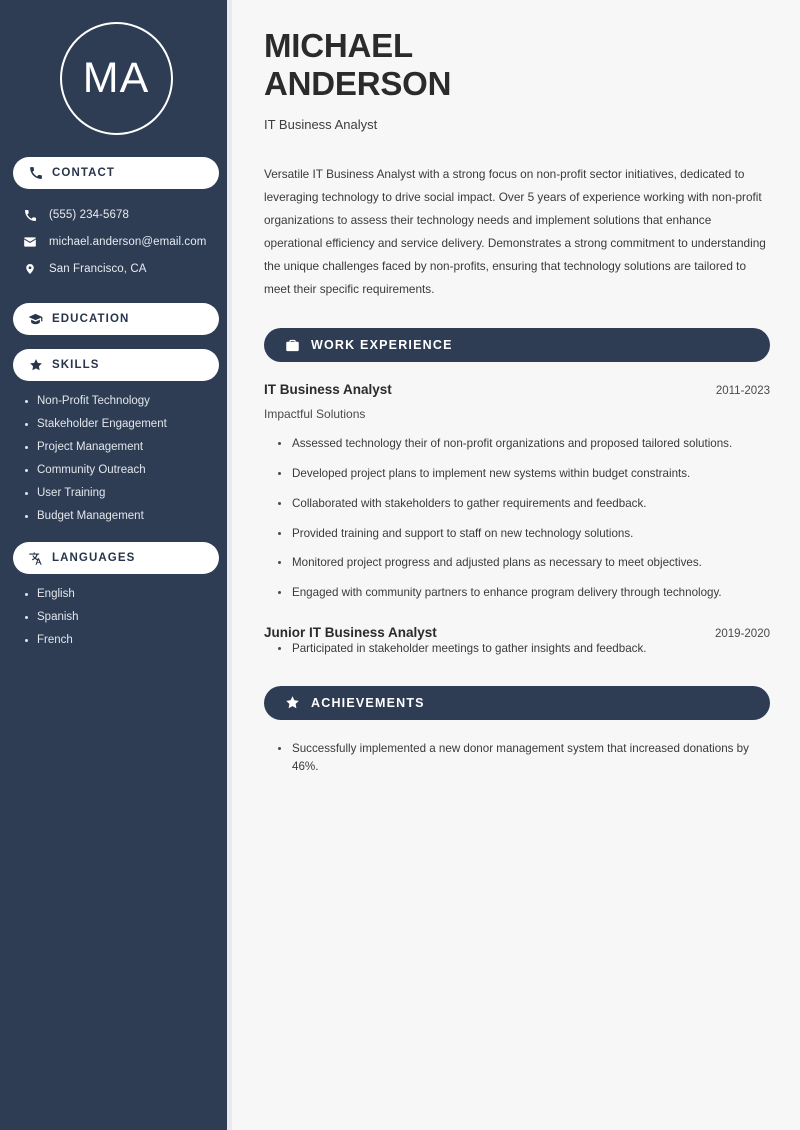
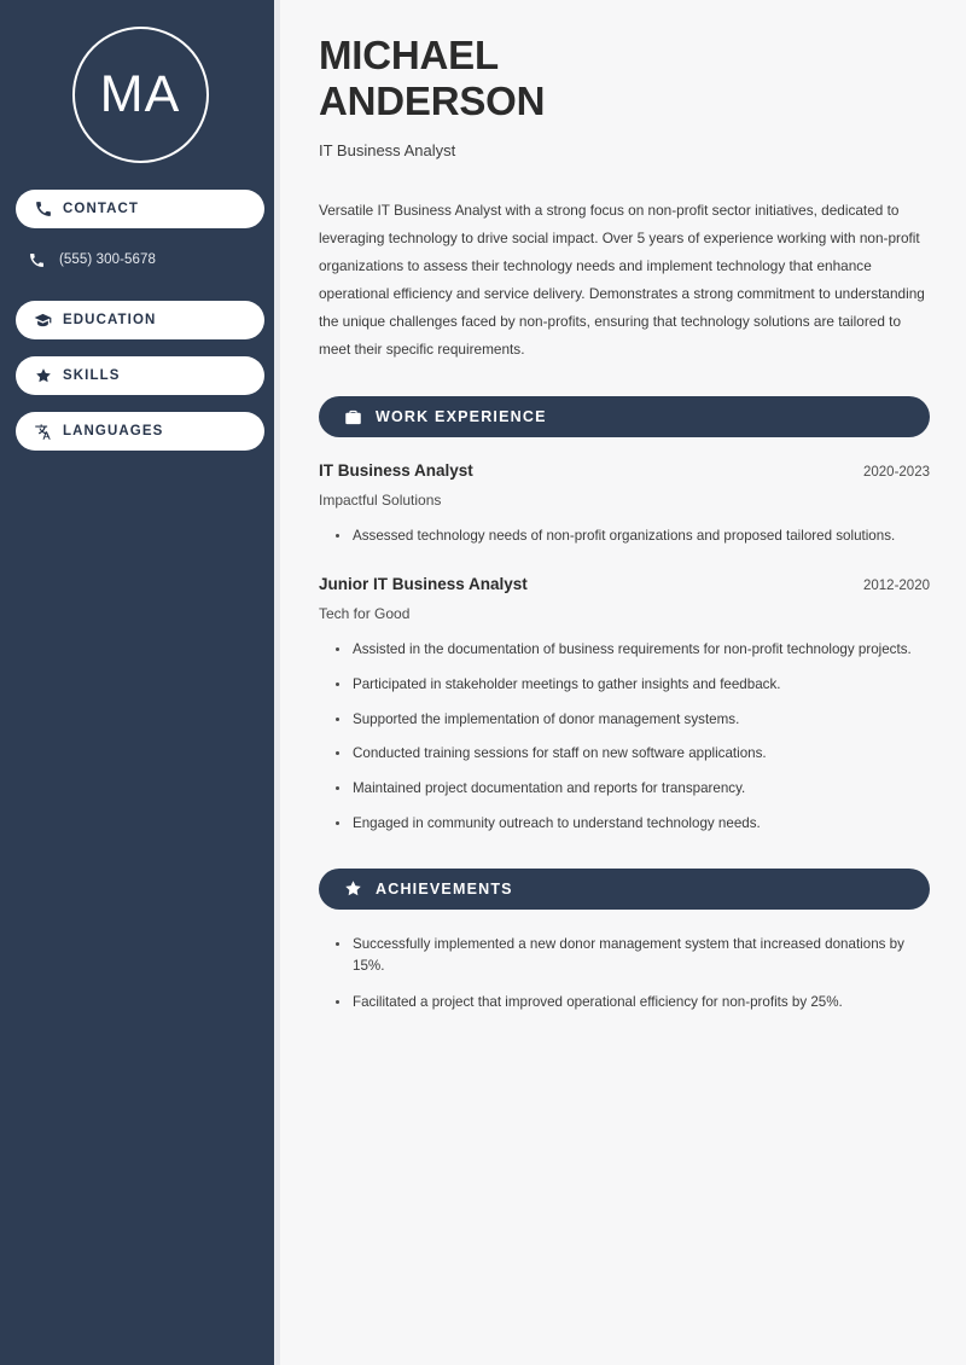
  MA
  CONTACT
- (555) 234-5678
+ (555) 300-5678
- michael.anderson@email.com
- San Francisco, CA
  EDUCATION
  SKILLS
- Non-Profit Technology
- Stakeholder Engagement
- Project Management
- Community Outreach
- User Training
- Budget Management
  LANGUAGES
- English
- Spanish
- French
  MICHAEL
  ANDERSON
  IT Business Analyst
- Versatile IT Business Analyst with a strong focus on non-profit sector initiatives, dedicated to leveraging technology to drive social impact. Over 5 years of experience working with non-profit organizations to assess their technology needs and implement solutions that enhance operational efficiency and service delivery. Demonstrates a strong commitment to understanding the unique challenges faced by non-profits, ensuring that technology solutions are tailored to meet their specific requirements.
+ Versatile IT Business Analyst with a strong focus on non-profit sector initiatives, dedicated to leveraging technology to drive social impact. Over 5 years of experience working with non-profit organizations to assess their technology needs and implement technology that enhance operational efficiency and service delivery. Demonstrates a strong commitment to understanding the unique challenges faced by non-profits, ensuring that technology solutions are tailored to meet their specific requirements.
  WORK EXPERIENCE
  IT Business Analyst
- 2011-2023
+ 2020-2023
  Impactful Solutions
- Assessed technology their of non-profit organizations and proposed tailored solutions.
+ Assessed technology needs of non-profit organizations and proposed tailored solutions.
- Developed project plans to implement new systems within budget constraints.
- Collaborated with stakeholders to gather requirements and feedback.
- Provided training and support to staff on new technology solutions.
- Monitored project progress and adjusted plans as necessary to meet objectives.
- Engaged with community partners to enhance program delivery through technology.
  Junior IT Business Analyst
- 2019-2020
+ 2012-2020
+ Tech for Good
+ Assisted in the documentation of business requirements for non-profit technology projects.
  Participated in stakeholder meetings to gather insights and feedback.
+ Supported the implementation of donor management systems.
+ Conducted training sessions for staff on new software applications.
+ Maintained project documentation and reports for transparency.
+ Engaged in community outreach to understand technology needs.
  ACHIEVEMENTS
- Successfully implemented a new donor management system that increased donations by 46%.
+ Successfully implemented a new donor management system that increased donations by 15%.
+ Facilitated a project that improved operational efficiency for non-profits by 25%.
